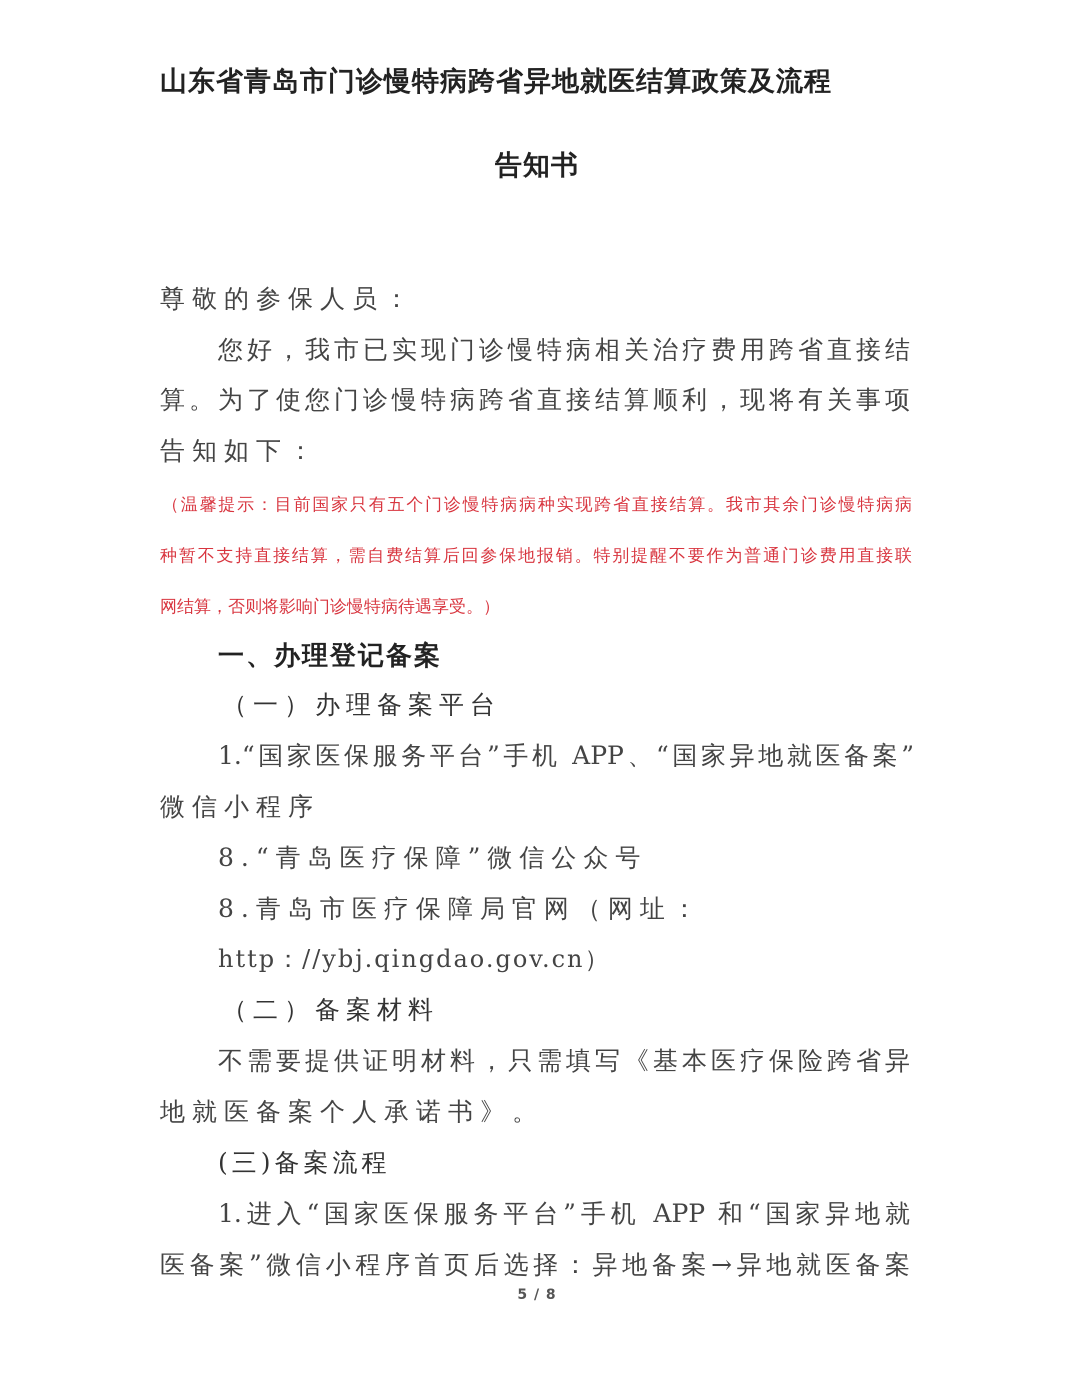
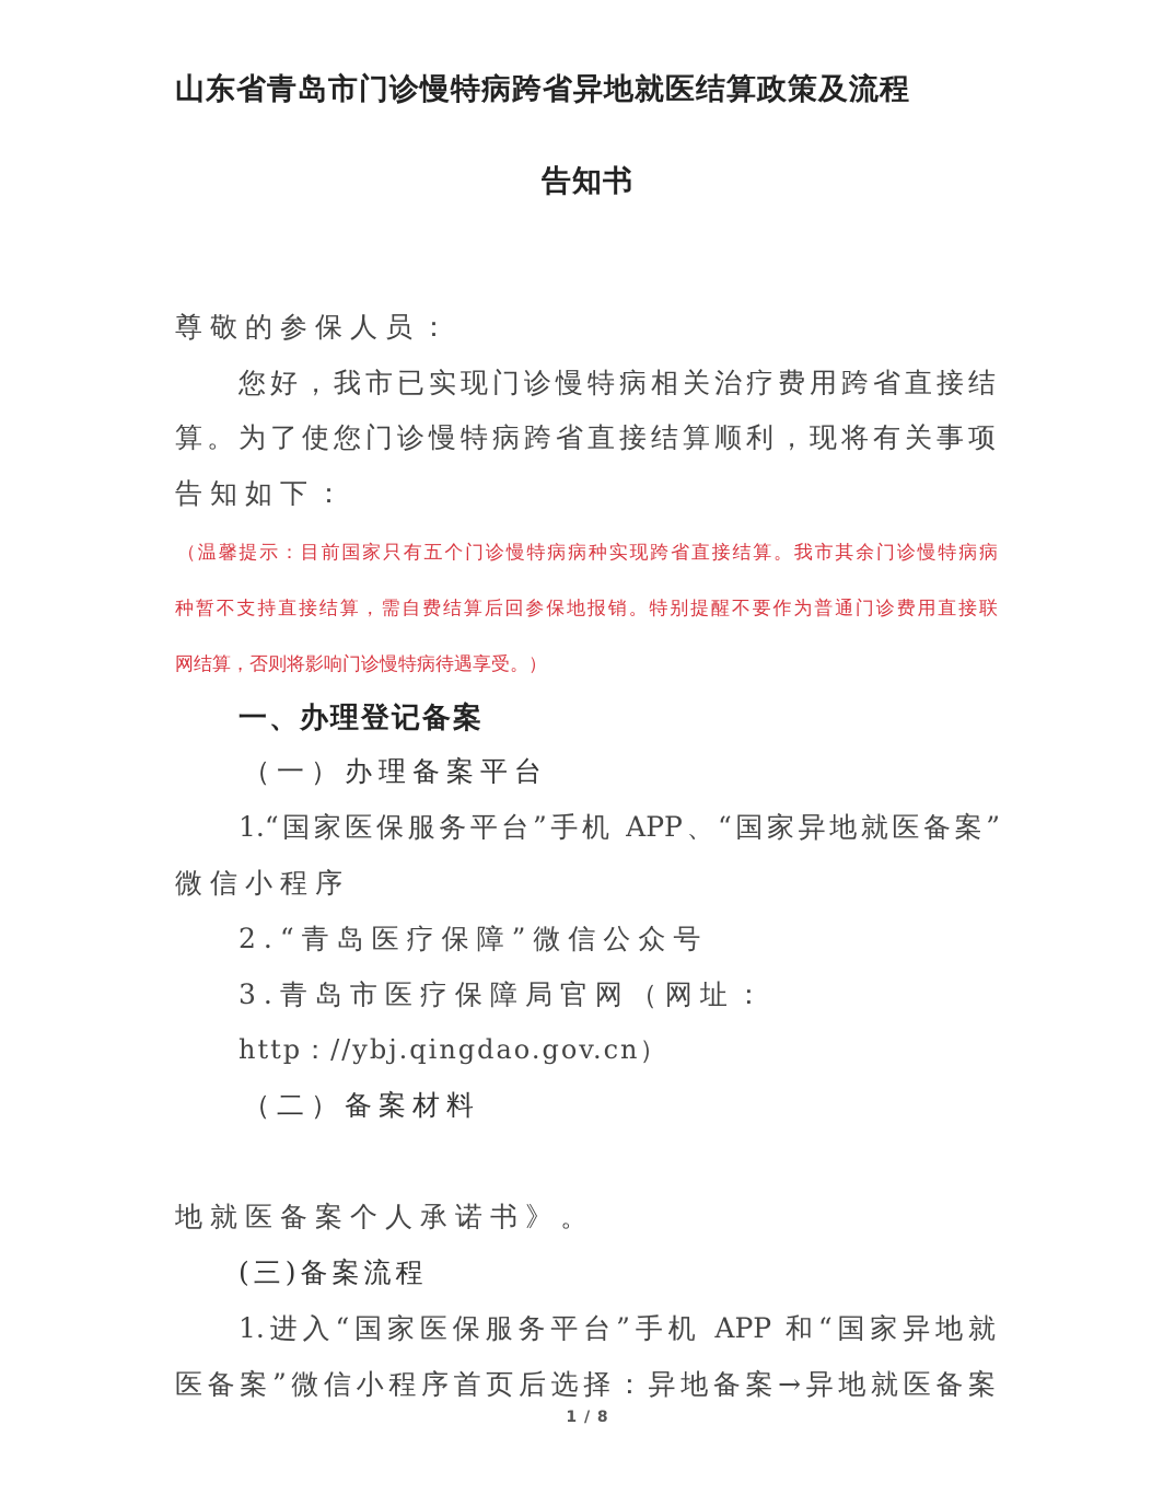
  山东省青岛市门诊慢特病跨省异地就医结算政策及流程
  告知书
  尊敬的参保人员：
  您好，我市已实现门诊慢特病相关治疗费用跨省直接结
  算。为了使您门诊慢特病跨省直接结算顺利，现将有关事项
  告知如下：
  （温馨提示：目前国家只有五个门诊慢特病病种实现跨省直接结算。我市其余门诊慢特病病
  种暂不支持直接结算，需自费结算后回参保地报销。特别提醒不要作为普通门诊费用直接联
  网结算，否则将影响门诊慢特病待遇享受。）
  一、办理登记备案
  （一）办理备案平台
  1.“国家医保服务平台”手机 APP、“国家异地就医备案”
  微信小程序
- 8.“青岛医疗保障”微信公众号
+ 2.“青岛医疗保障”微信公众号
- 8.青岛市医疗保障局官网（网址：
+ 3.青岛市医疗保障局官网（网址：
  http：//ybj.qingdao.gov.cn）
  （二）备案材料
- 不需要提供证明材料，只需填写《基本医疗保险跨省异
  地就医备案个人承诺书》。
  (三)备案流程
  1.进入“国家医保服务平台”手机 APP 和“国家异地就
  医备案”微信小程序首页后选择：异地备案→异地就医备案
- 5 / 8
+ 1 / 8
